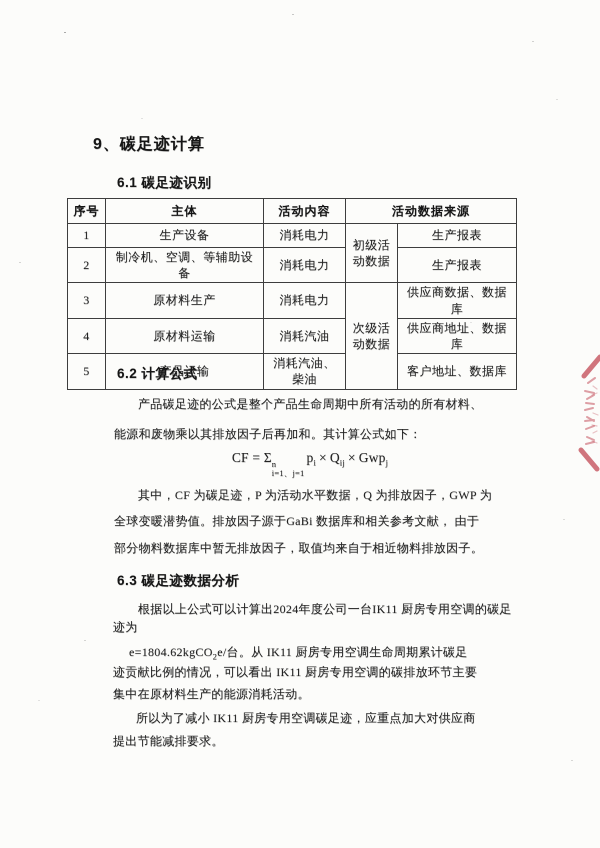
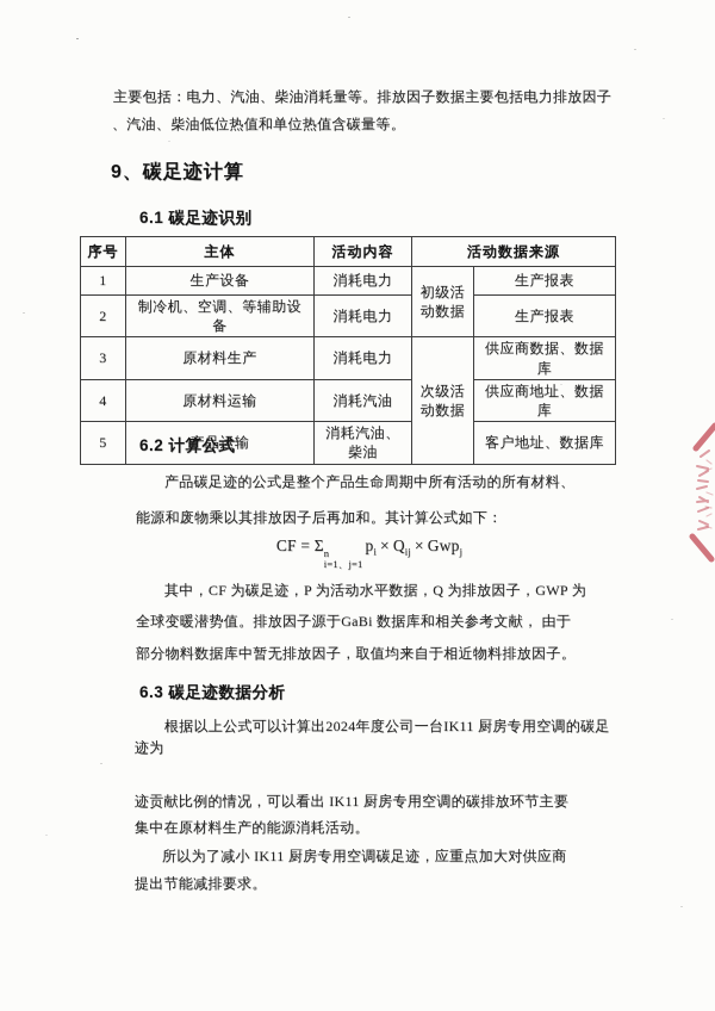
+ 主要包括：电力、汽油、柴油消耗量等。排放因子数据主要包括电力排放因子
+ 、汽油、柴油低位热值和单位热值含碳量等。
  9、碳足迹计算
  6.1 碳足迹识别
  序号	主体	活动内容	活动数据来源
  1	生产设备	消耗电力	初级活动数据	生产报表
  2	制冷机、空调、等辅助设备	消耗电力	生产报表
  3	原材料生产	消耗电力	次级活动数据	供应商数据、数据库
  4	原材料运输	消耗汽油	供应商地址、数据库
  5	产品运输	消耗汽油、柴油	客户地址、数据库
  6.2 计算公式
  产品碳足迹的公式是整个产品生命周期中所有活动的所有材料、
  能源和废物乘以其排放因子后再加和。其计算公式如下：
  CF = Σ
  n
  i=1、j=1
  pi× Qij× Gwpj
  其中，CF 为碳足迹，P 为活动水平数据，Q 为排放因子，GWP 为
  全球变暖潜势值。排放因子源于GaBi 数据库和相关参考文献， 由于
  部分物料数据库中暂无排放因子，取值均来自于相近物料排放因子。
  6.3 碳足迹数据分析
  根据以上公式可以计算出2024年度公司一台IK11 厨房专用空调的碳足
  迹为
- e=1804.62kgCO2e/台。从 IK11 厨房专用空调生命周期累计碳足
  迹贡献比例的情况，可以看出 IK11 厨房专用空调的碳排放环节主要
  集中在原材料生产的能源消耗活动。
  所以为了减小 IK11 厨房专用空调碳足迹，应重点加大对供应商
  提出节能减排要求。
